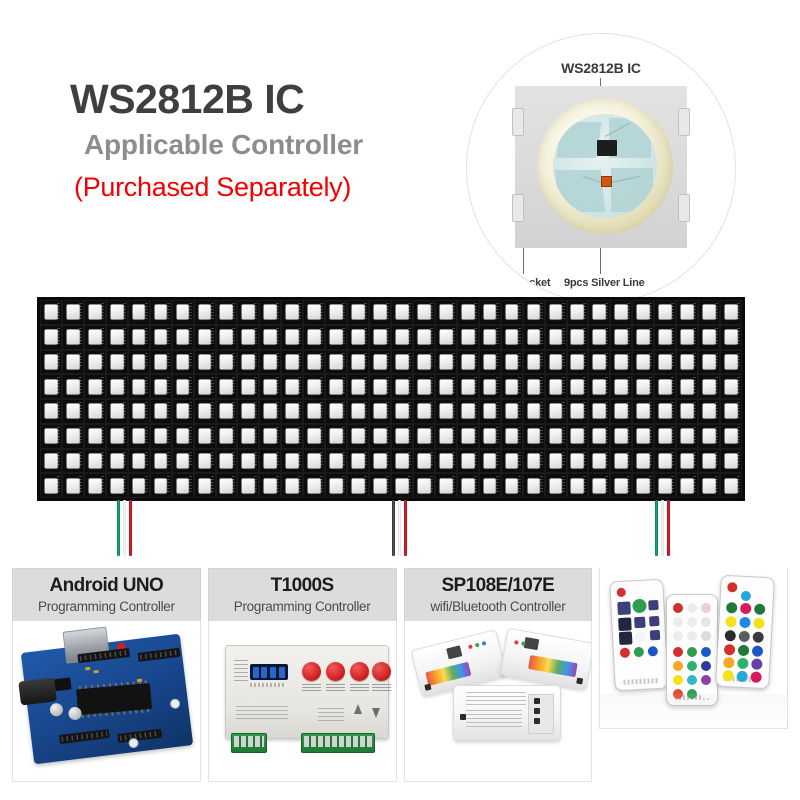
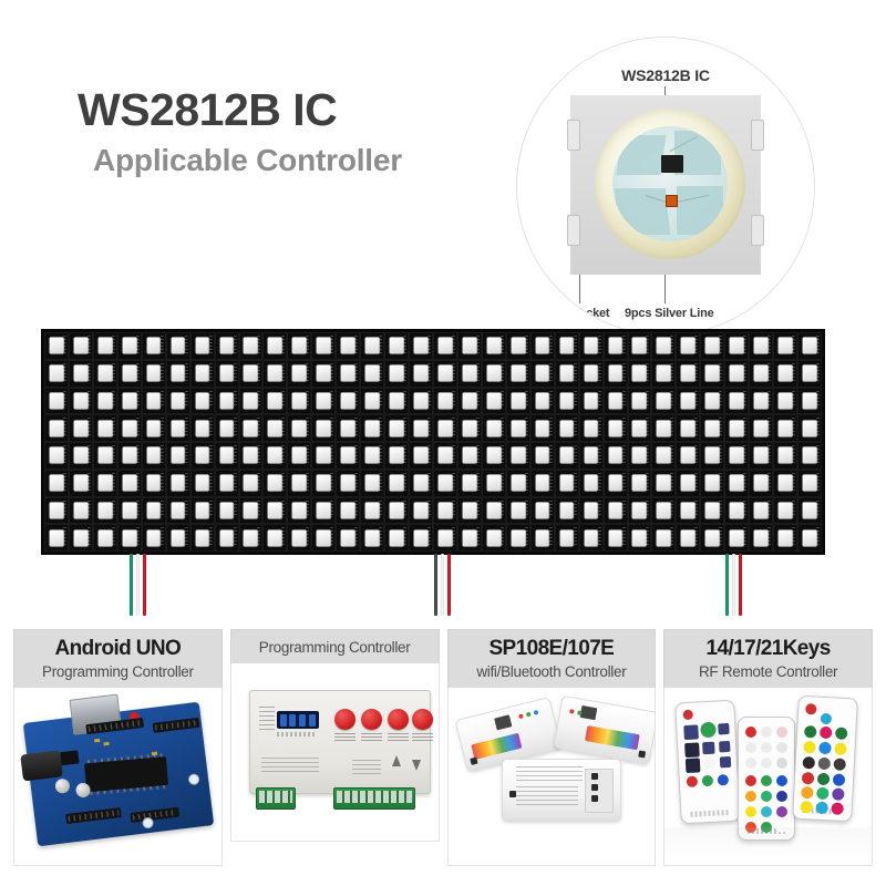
  WS2812B IC
  Applicable Controller
- (Purchased Separately)
  WS2812B IC
  Brass Bracket
  9pcs Silver Line
  Android UNO
  Programming Controller
- T1000S
  Programming Controller
  SP108E/107E
  wifi/Bluetooth Controller
+ 14/17/21Keys
+ RF Remote Controller
